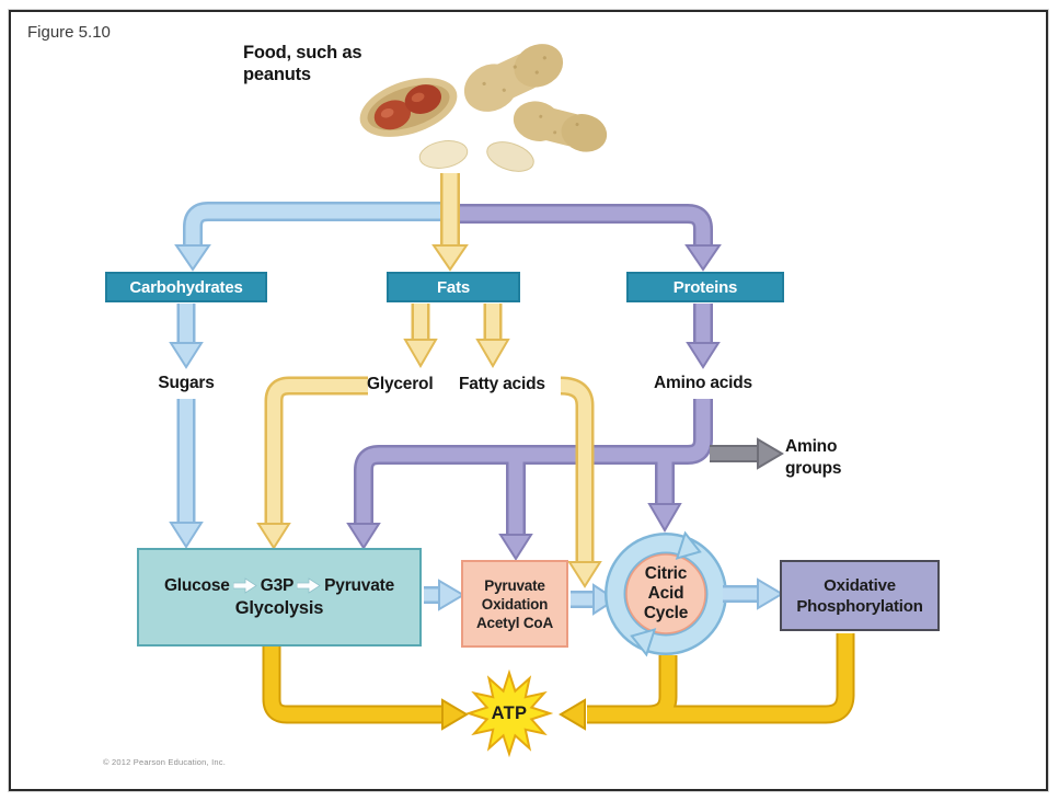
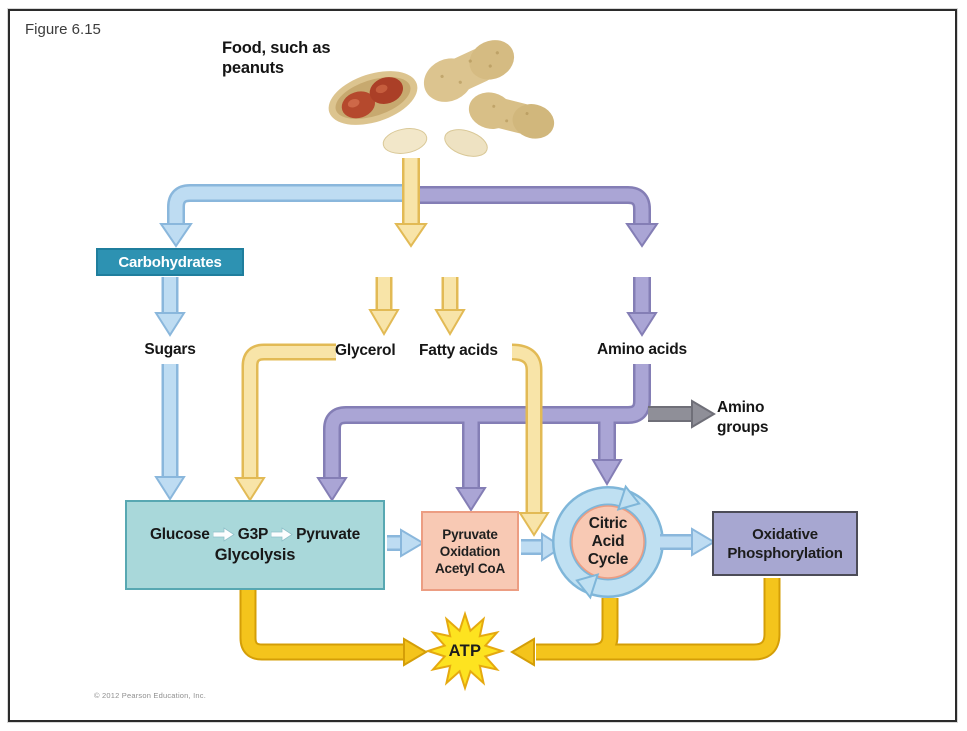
- Figure 5.10
+ Figure 6.15
  Food, such as
  peanuts
  Carbohydrates
- Fats
- Proteins
  Sugars
  Glycerol
  Fatty acids
  Amino acids
  Amino
  groups
  Glucose
  G3P
  Pyruvate
  Glycolysis
  Pyruvate
  Oxidation
  Acetyl CoA
  Citric
  Acid
  Cycle
  Oxidative
  Phosphorylation
  ATP
  © 2012 Pearson Education, Inc.
